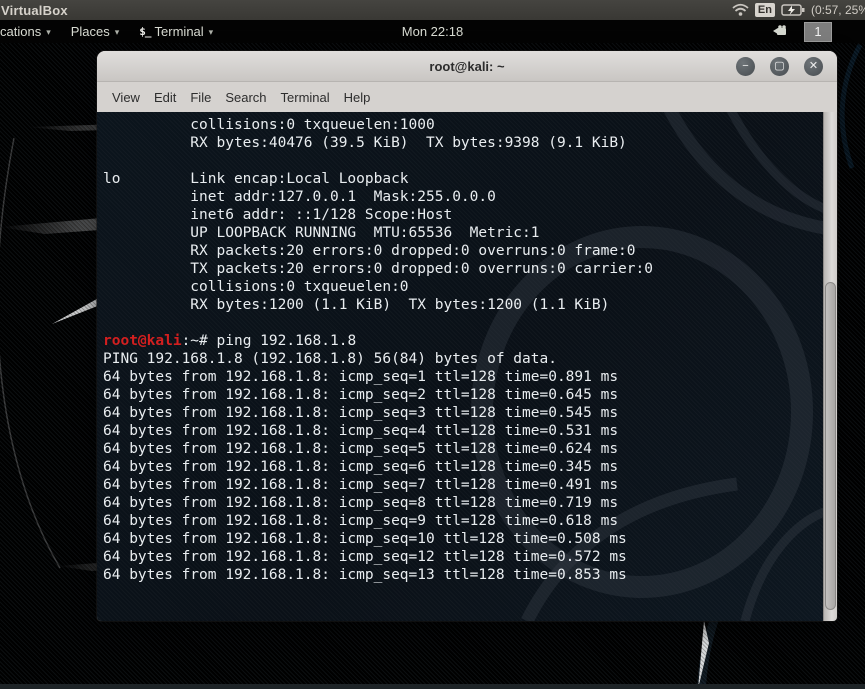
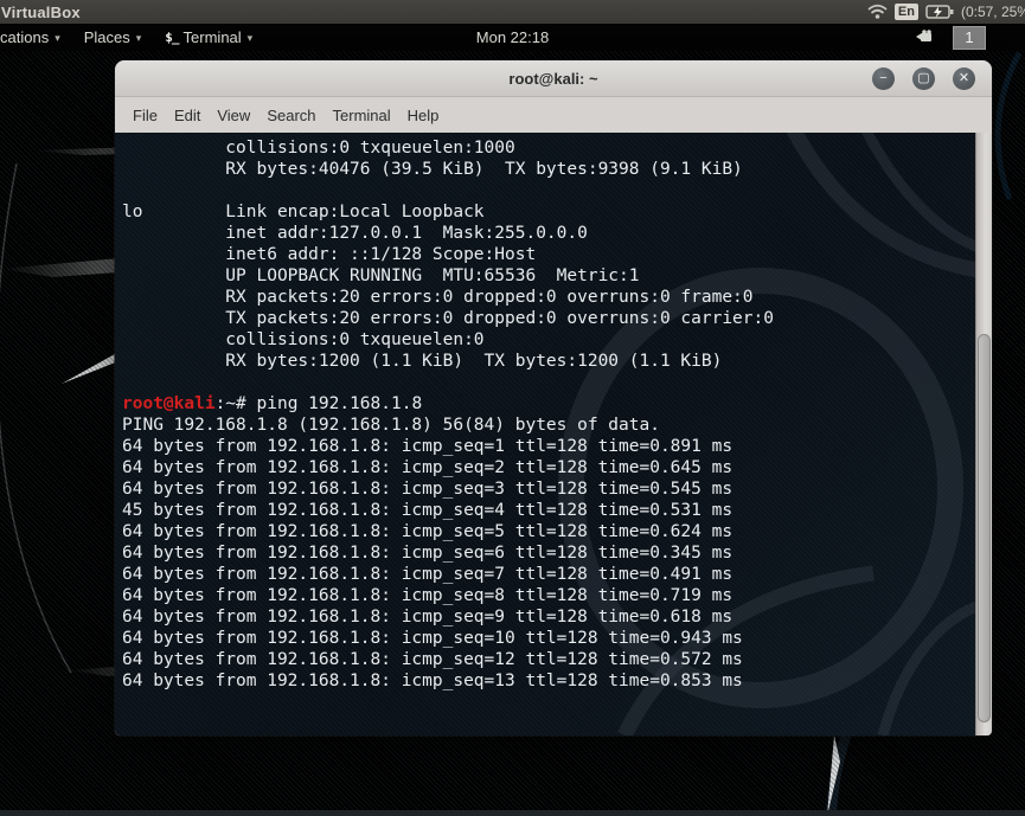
  VirtualBox
  En
  (0:57, 25%
  cations
  ▾
  Places
  ▾
  $_
  Terminal
  ▾
  Mon 22:18
  1
  root@kali: ~
  −
  ▢
  ✕
- View
+ File
  Edit
- File
+ View
  Search
  Terminal
  Help
  collisions:0 txqueuelen:1000
  RX bytes:40476 (39.5 KiB) TX bytes:9398 (9.1 KiB)
  lo Link encap:Local Loopback
  inet addr:127.0.0.1 Mask:255.0.0.0
  inet6 addr: ::1/128 Scope:Host
  UP LOOPBACK RUNNING MTU:65536 Metric:1
  RX packets:20 errors:0 dropped:0 overruns:0 frame:0
  TX packets:20 errors:0 dropped:0 overruns:0 carrier:0
  collisions:0 txqueuelen:0
  RX bytes:1200 (1.1 KiB) TX bytes:1200 (1.1 KiB)
  root@kali:~# ping 192.168.1.8
  PING 192.168.1.8 (192.168.1.8) 56(84) bytes of data.
  64 bytes from 192.168.1.8: icmp_seq=1 ttl=128 time=0.891 ms
  64 bytes from 192.168.1.8: icmp_seq=2 ttl=128 time=0.645 ms
  64 bytes from 192.168.1.8: icmp_seq=3 ttl=128 time=0.545 ms
- 64 bytes from 192.168.1.8: icmp_seq=4 ttl=128 time=0.531 ms
+ 45 bytes from 192.168.1.8: icmp_seq=4 ttl=128 time=0.531 ms
  64 bytes from 192.168.1.8: icmp_seq=5 ttl=128 time=0.624 ms
  64 bytes from 192.168.1.8: icmp_seq=6 ttl=128 time=0.345 ms
  64 bytes from 192.168.1.8: icmp_seq=7 ttl=128 time=0.491 ms
  64 bytes from 192.168.1.8: icmp_seq=8 ttl=128 time=0.719 ms
  64 bytes from 192.168.1.8: icmp_seq=9 ttl=128 time=0.618 ms
- 64 bytes from 192.168.1.8: icmp_seq=10 ttl=128 time=0.508 ms
+ 64 bytes from 192.168.1.8: icmp_seq=10 ttl=128 time=0.943 ms
  64 bytes from 192.168.1.8: icmp_seq=12 ttl=128 time=0.572 ms
  64 bytes from 192.168.1.8: icmp_seq=13 ttl=128 time=0.853 ms
